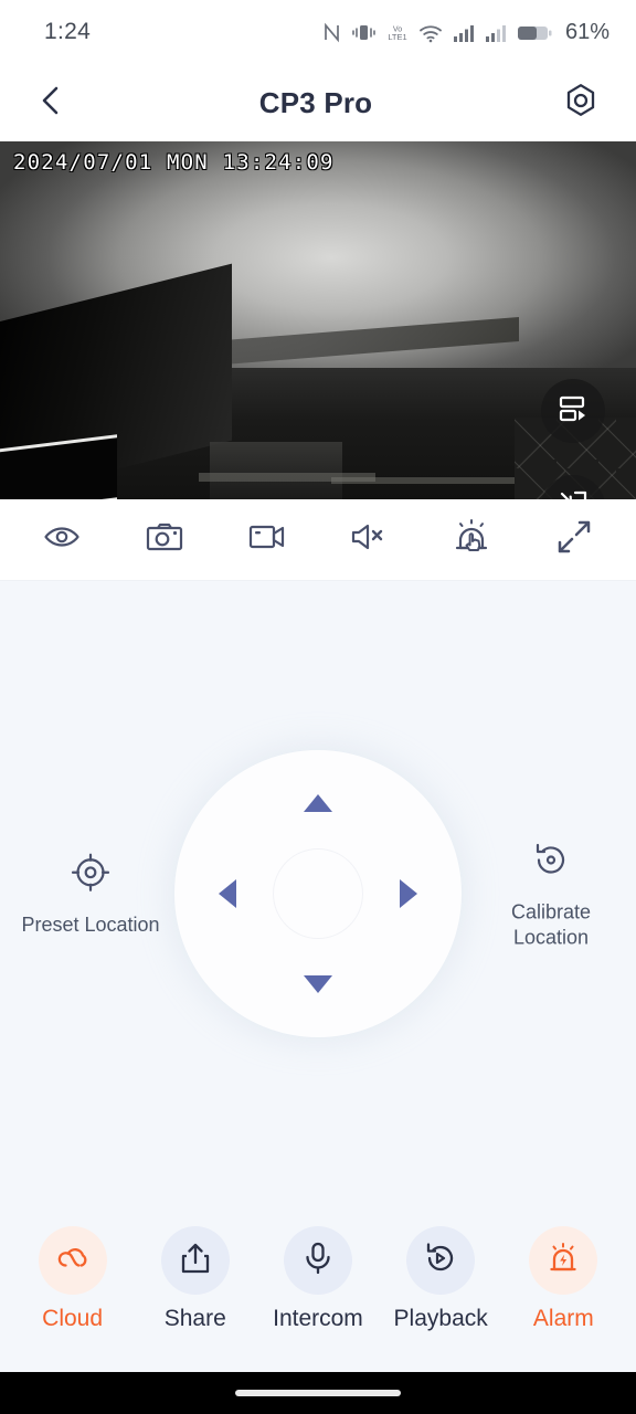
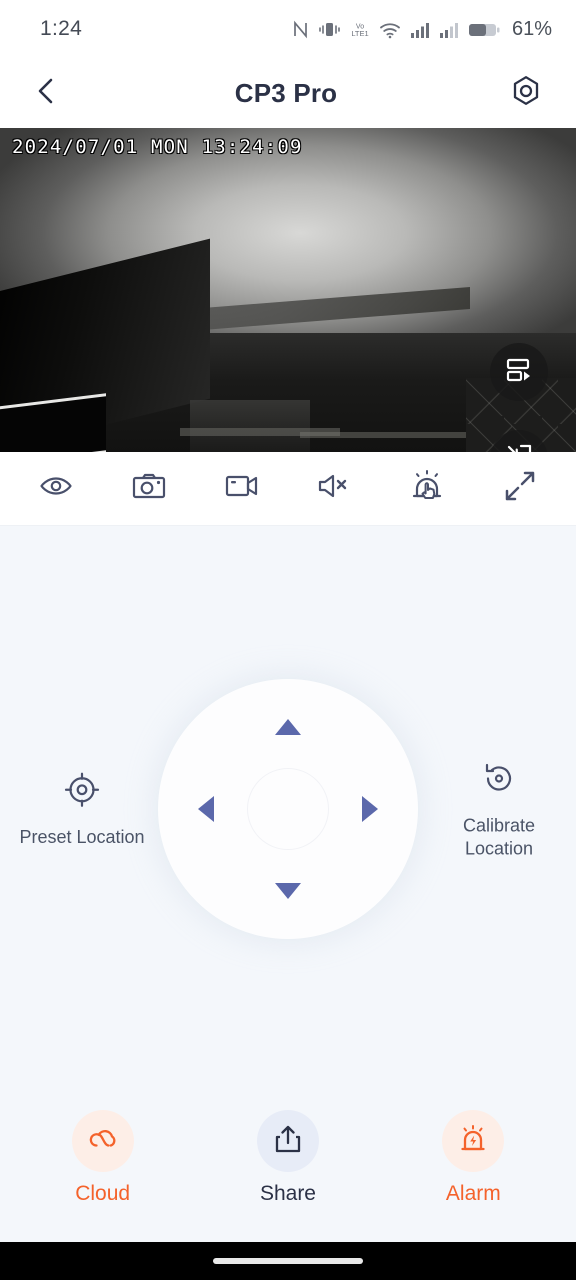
  1:24
  LTE1
  61%
  CP3 Pro
  2024/07/01 MON 13:24:09
  Preset Location
  Calibrate
  Location
  Cloud
  Share
- Intercom
- Playback
  Alarm
